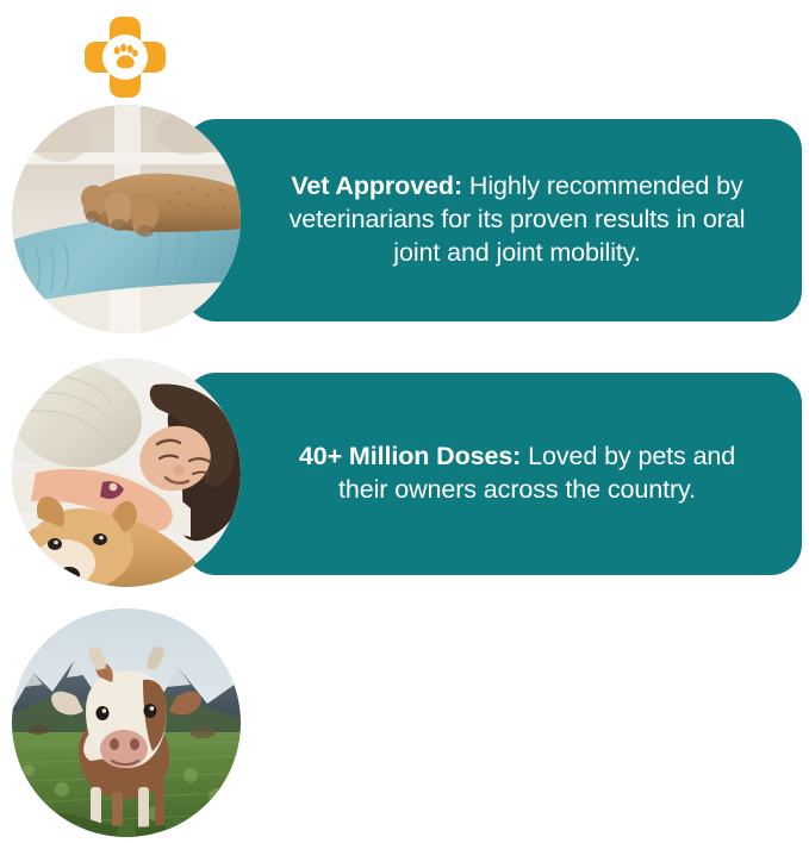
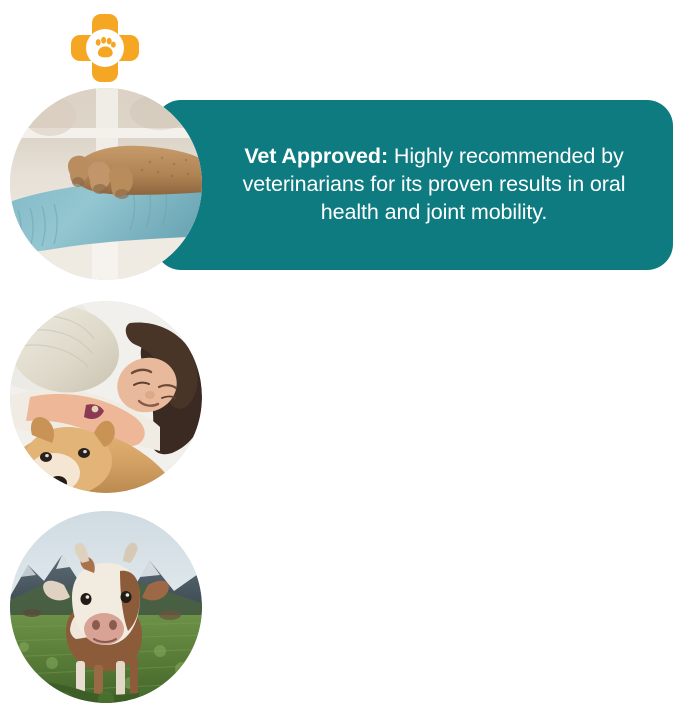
- Vet Approved: Highly recommended by veterinarians for its proven results in oral joint and joint mobility.
+ Vet Approved: Highly recommended by veterinarians for its proven results in oral health and joint mobility.
- 40+ Million Doses: Loved by pets and their owners across the country.
